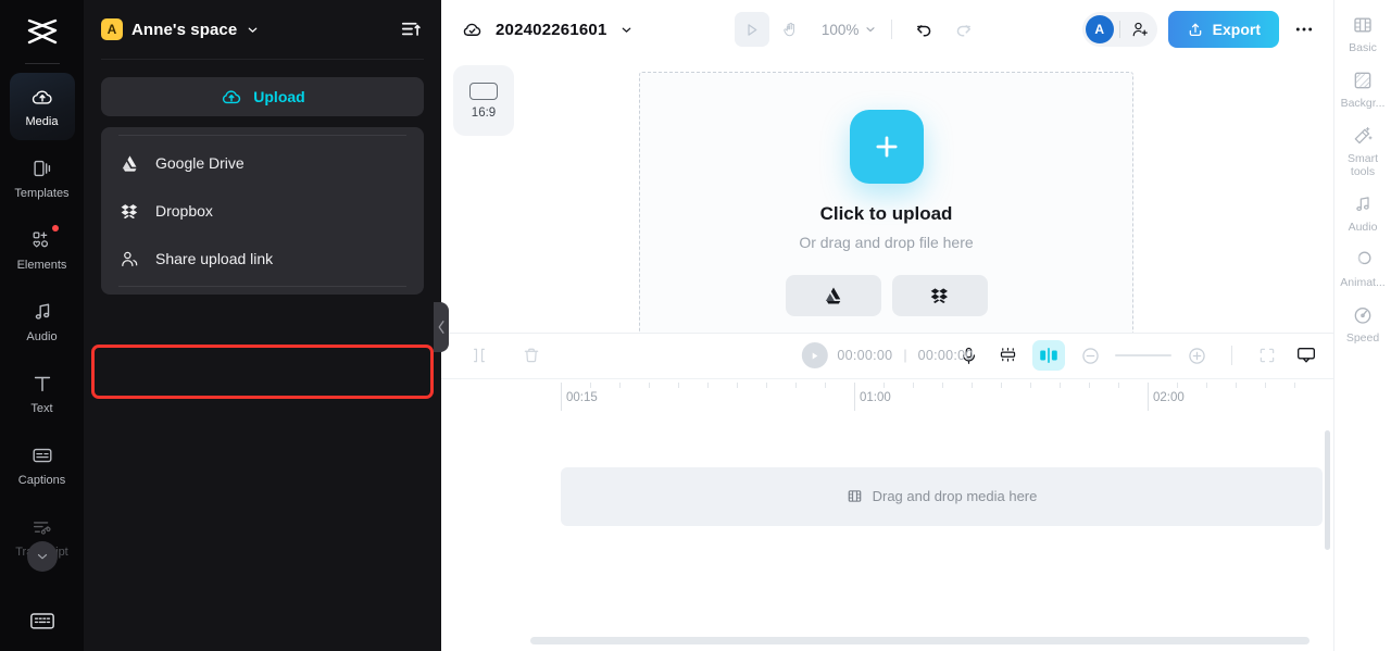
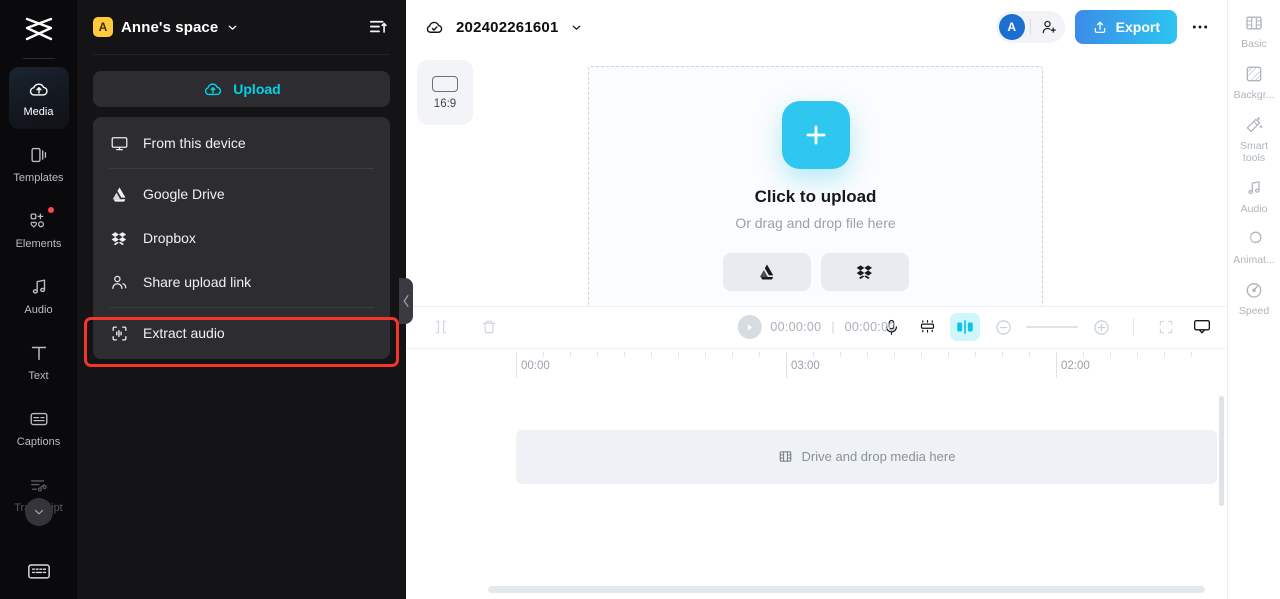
  Media
  Templates
  Elements
  Audio
  Text
  Captions
  A
  Anne's space
  Upload
+ From this device
  Google Drive
  Dropbox
  Share upload link
+ Extract audio
  202402261601
- 100%
  A
  Export
  16:9
  Click to upload
  Or drag and drop file here
  00:00:00
  |
  00:00:00
- 00:15
+ 00:00
- 01:00
+ 03:00
  02:00
- Drag and drop media here
+ Drive and drop media here
  Basic
  Backgr...
  Smart tools
  Audio
  Animat...
  Speed
